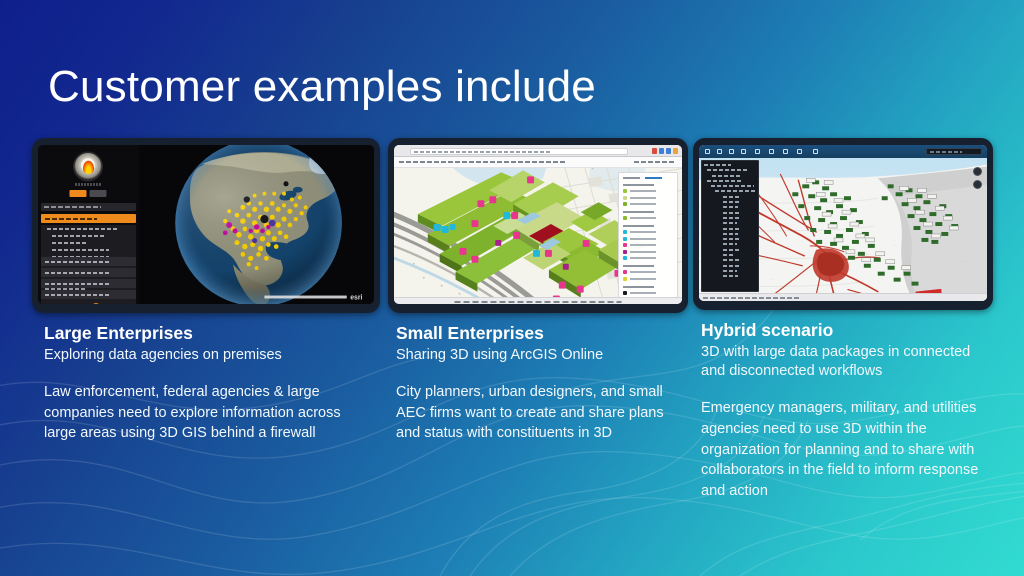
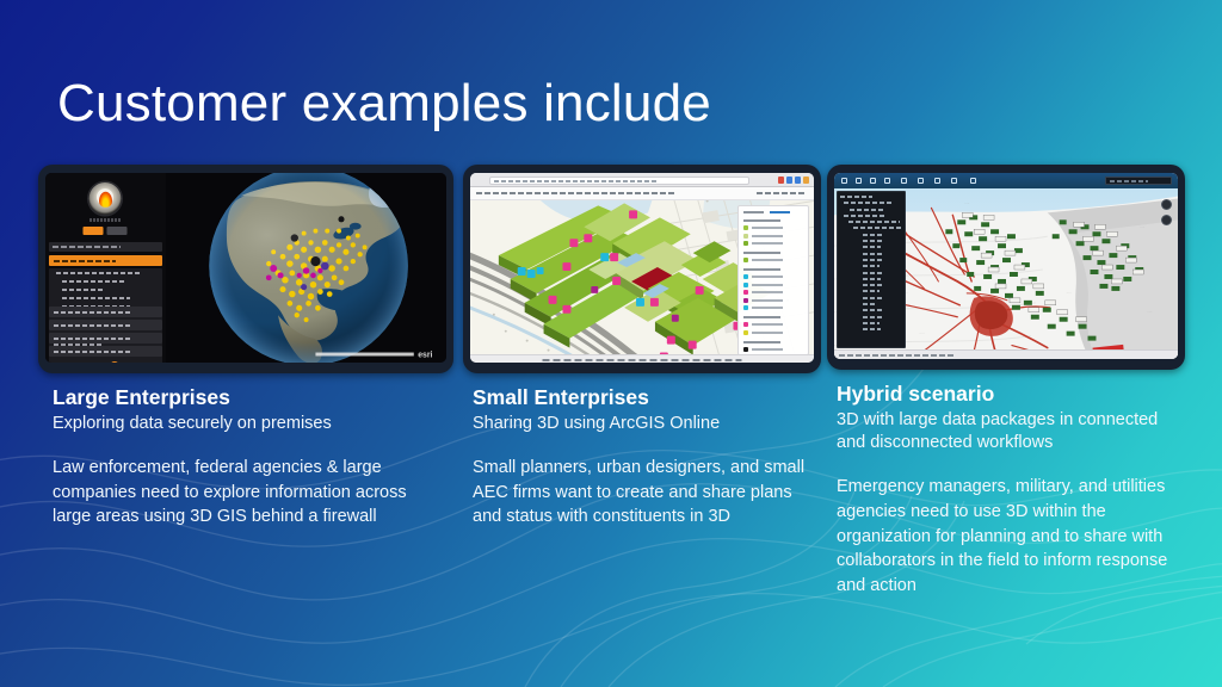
  Customer examples include
  Large Enterprises
- Exploring data agencies on premises
+ Exploring data securely on premises
  Law enforcement, federal agencies & large companies need to explore information across large areas using 3D GIS behind a firewall
  Small Enterprises
  Sharing 3D using ArcGIS Online
- City planners, urban designers, and small AEC firms want to create and share plans and status with constituents in 3D
+ Small planners, urban designers, and small AEC firms want to create and share plans and status with constituents in 3D
  Hybrid scenario
  3D with large data packages in connected and disconnected workflows
  Emergency managers, military, and utilities agencies need to use 3D within the organization for planning and to share with collaborators in the field to inform response and action
